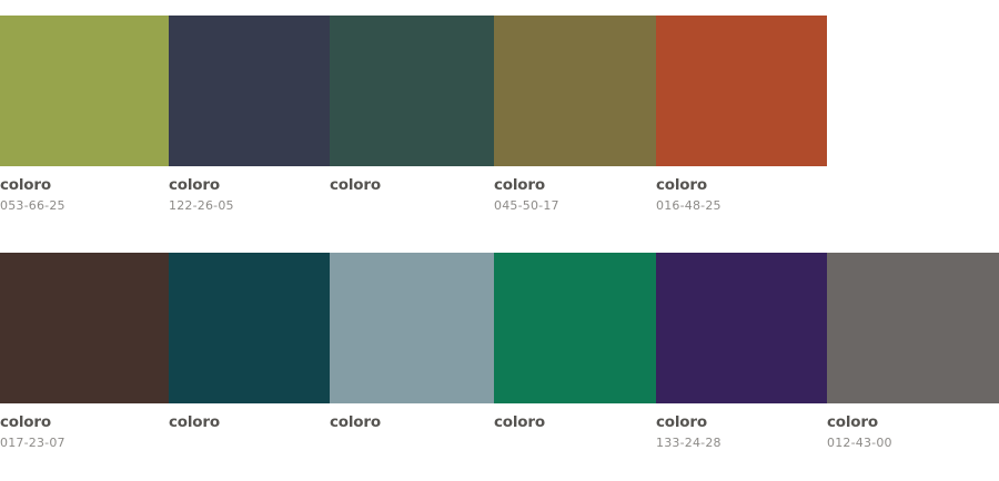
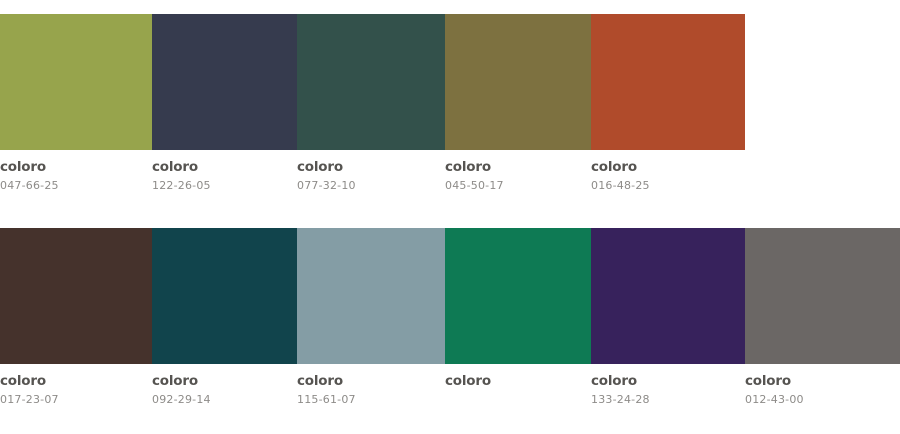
  coloro
- 053-66-25
+ 047-66-25
  coloro
  122-26-05
  coloro
+ 077-32-10
  coloro
  045-50-17
  coloro
  016-48-25
  coloro
  017-23-07
  coloro
+ 092-29-14
  coloro
+ 115-61-07
  coloro
  coloro
  133-24-28
  coloro
  012-43-00
